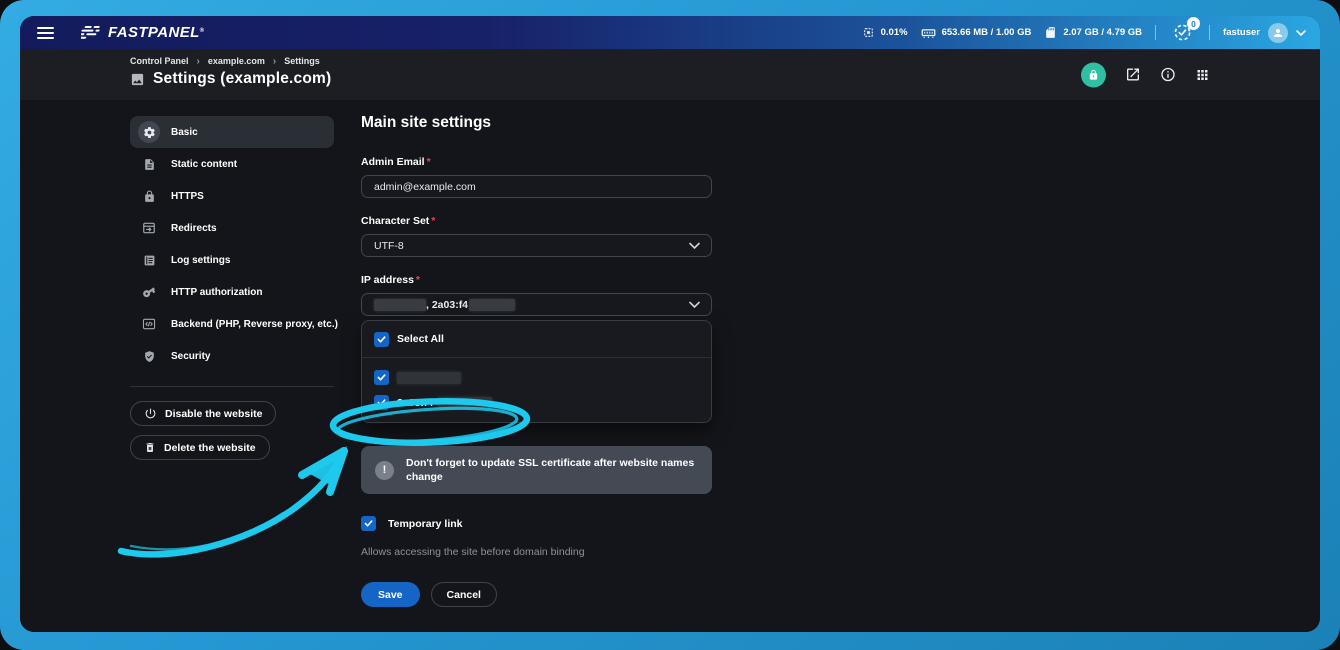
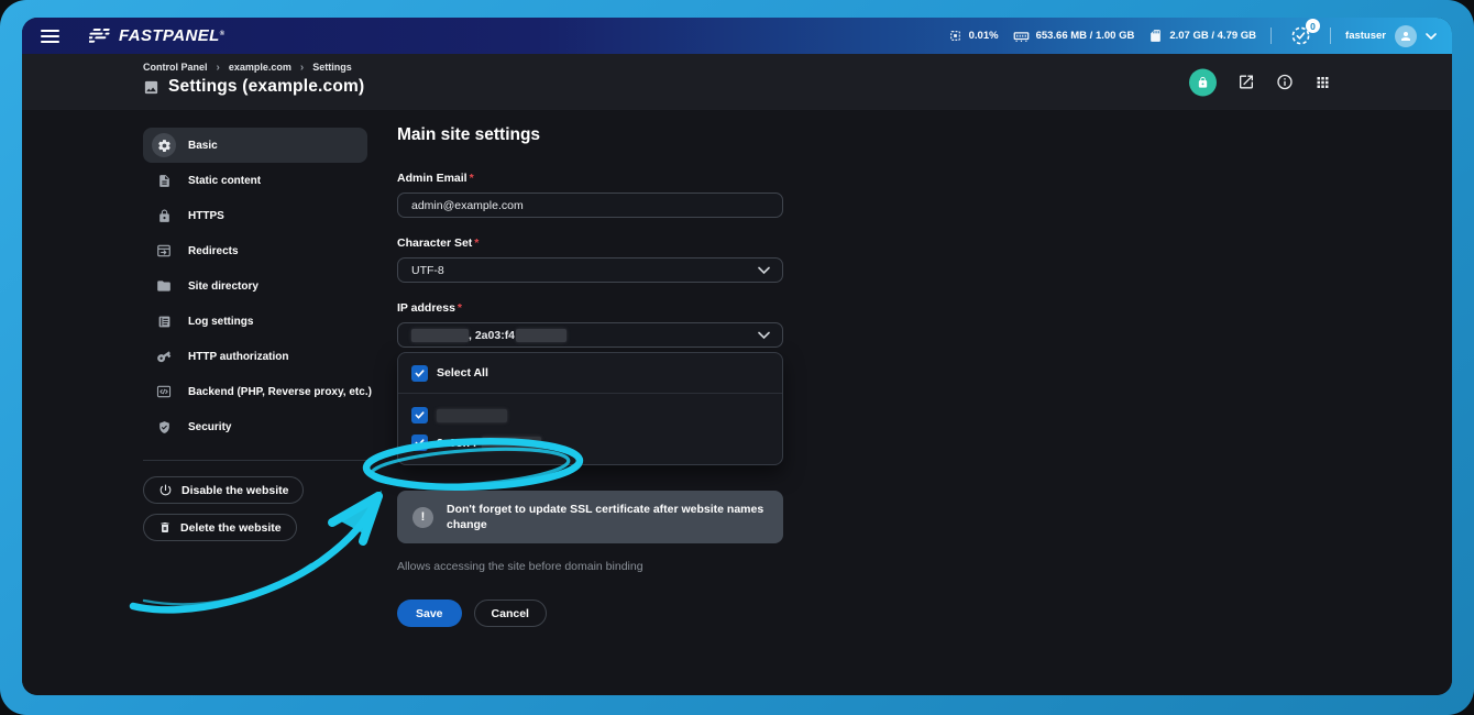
  FASTPANEL
  0.01%
  653.66 MB / 1.00 GB
  2.07 GB / 4.79 GB
  0
  fastuser
  Control Panel
  ›
  example.com
  ›
  Settings
  Settings (example.com)
  Basic
  Static content
  HTTPS
  Redirects
+ Site directory
  Log settings
  HTTP authorization
  Backend (PHP, Reverse proxy, etc.)
  Security
  Disable the website
  Delete the website
  Main site settings
  Admin Email *
  admin@example.com
  Character Set *
  UTF-8
  IP address *
  , 2a03:f4
  Select All
  !
  Don't forget to update SSL certificate after website names change
- Temporary link
  Allows accessing the site before domain binding
  Save
  Cancel
